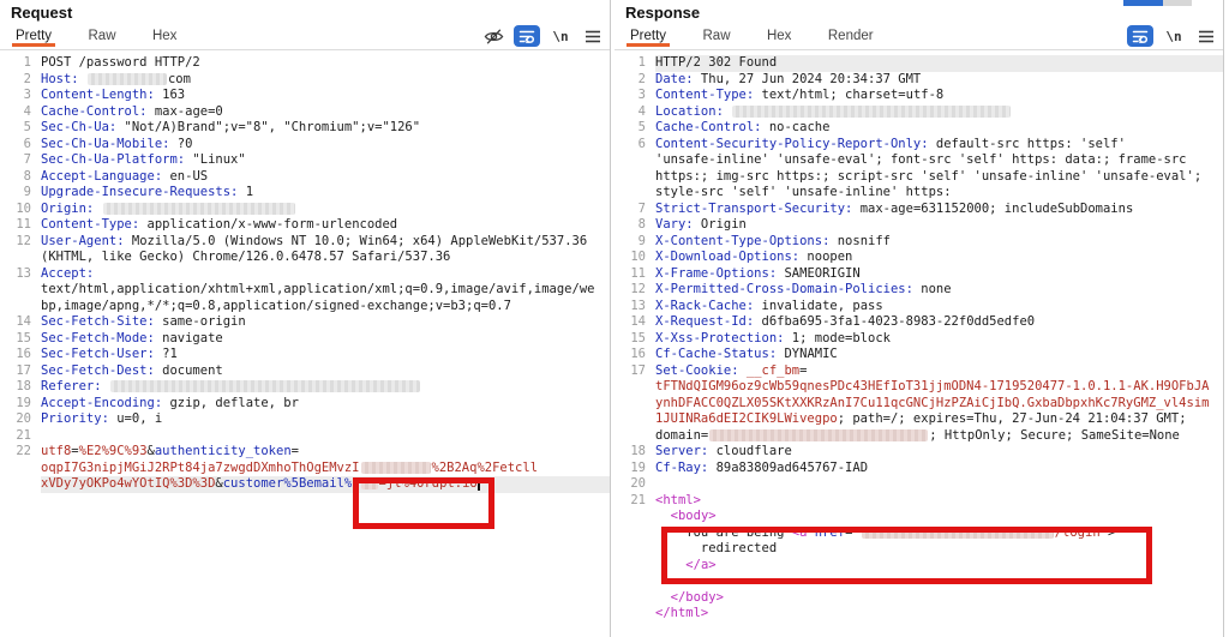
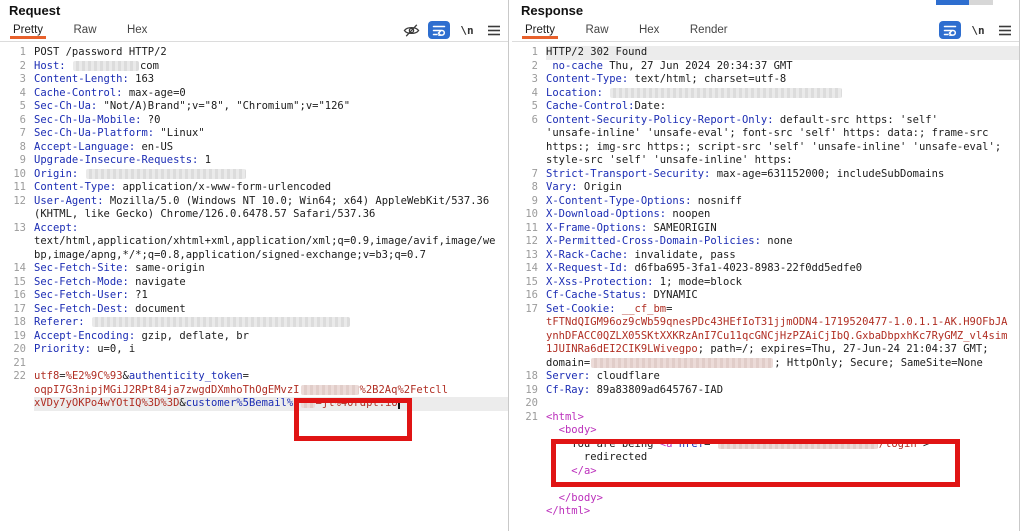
  Request
  Pretty Raw Hex
  \n
  1
  POST /password HTTP/2
  2
  Host: com
  3
  Content-Length: 163
  4
  Cache-Control: max-age=0
  5
  Sec-Ch-Ua: "Not/A)Brand";v="8", "Chromium";v="126"
  6
  Sec-Ch-Ua-Mobile: ?0
  7
  Sec-Ch-Ua-Platform: "Linux"
  8
  Accept-Language: en-US
  9
  Upgrade-Insecure-Requests: 1
  10
  Origin:
  11
  Content-Type: application/x-www-form-urlencoded
  12
  User-Agent: Mozilla/5.0 (Windows NT 10.0; Win64; x64) AppleWebKit/537.36
  (KHTML, like Gecko) Chrome/126.0.6478.57 Safari/537.36
  13
  Accept:
  text/html,application/xhtml+xml,application/xml;q=0.9,image/avif,image/we
  bp,image/apng,*/*;q=0.8,application/signed-exchange;v=b3;q=0.7
  14
  Sec-Fetch-Site: same-origin
  15
  Sec-Fetch-Mode: navigate
  16
  Sec-Fetch-User: ?1
  17
  Sec-Fetch-Dest: document
  18
  Referer:
  19
  Accept-Encoding: gzip, deflate, br
  20
  Priority: u=0, i
  21
  22
  utf8=%E2%9C%93&authenticity_token=
  oqpI7G3nipjMGiJ2RPt84ja7zwgdDXmhoThOgEMvzI %2B2Aq%2Fetcll
  xVDy7yOKPo4wYOtIQ%3D%3D&customer%5Bemail%5 =jl%40rdpt.io
  Response
  Pretty Raw Hex Render
  \n
  1
  HTTP/2 302 Found
  2
- Date: Thu, 27 Jun 2024 20:34:37 GMT
+ no-cache Thu, 27 Jun 2024 20:34:37 GMT
  3
  Content-Type: text/html; charset=utf-8
  4
  Location:
  5
- Cache-Control: no-cache
+ Cache-Control:Date:
  6
  Content-Security-Policy-Report-Only: default-src https: 'self'
  'unsafe-inline' 'unsafe-eval'; font-src 'self' https: data:; frame-src
  https:; img-src https:; script-src 'self' 'unsafe-inline' 'unsafe-eval';
  style-src 'self' 'unsafe-inline' https:
  7
  Strict-Transport-Security: max-age=631152000; includeSubDomains
  8
  Vary: Origin
  9
  X-Content-Type-Options: nosniff
  10
  X-Download-Options: noopen
  11
  X-Frame-Options: SAMEORIGIN
  12
  X-Permitted-Cross-Domain-Policies: none
  13
  X-Rack-Cache: invalidate, pass
  14
  X-Request-Id: d6fba695-3fa1-4023-8983-22f0dd5edfe0
  15
  X-Xss-Protection: 1; mode=block
  16
  Cf-Cache-Status: DYNAMIC
  17
  Set-Cookie: __cf_bm=
  tFTNdQIGM96oz9cWb59qnesPDc43HEfIoT31jjmODN4-1719520477-1.0.1.1-AK.H9OFbJA
  ynhDFACC0QZLX05SKtXXKRzAnI7Cu11qcGNCjHzPZAiCjIbQ.GxbaDbpxhKc7RyGMZ_vl4sim
  1JUINRa6dEI2CIK9LWivegpo; path=/; expires=Thu, 27-Jun-24 21:04:37 GMT;
  domain= ; HttpOnly; Secure; SameSite=None
  18
  Server: cloudflare
  19
  Cf-Ray: 89a83809ad645767-IAD
  20
  21
  <html>
  <body>
  You are being <a href=" /login">
  redirected
  </a>
  .
  </body>
  </html>
